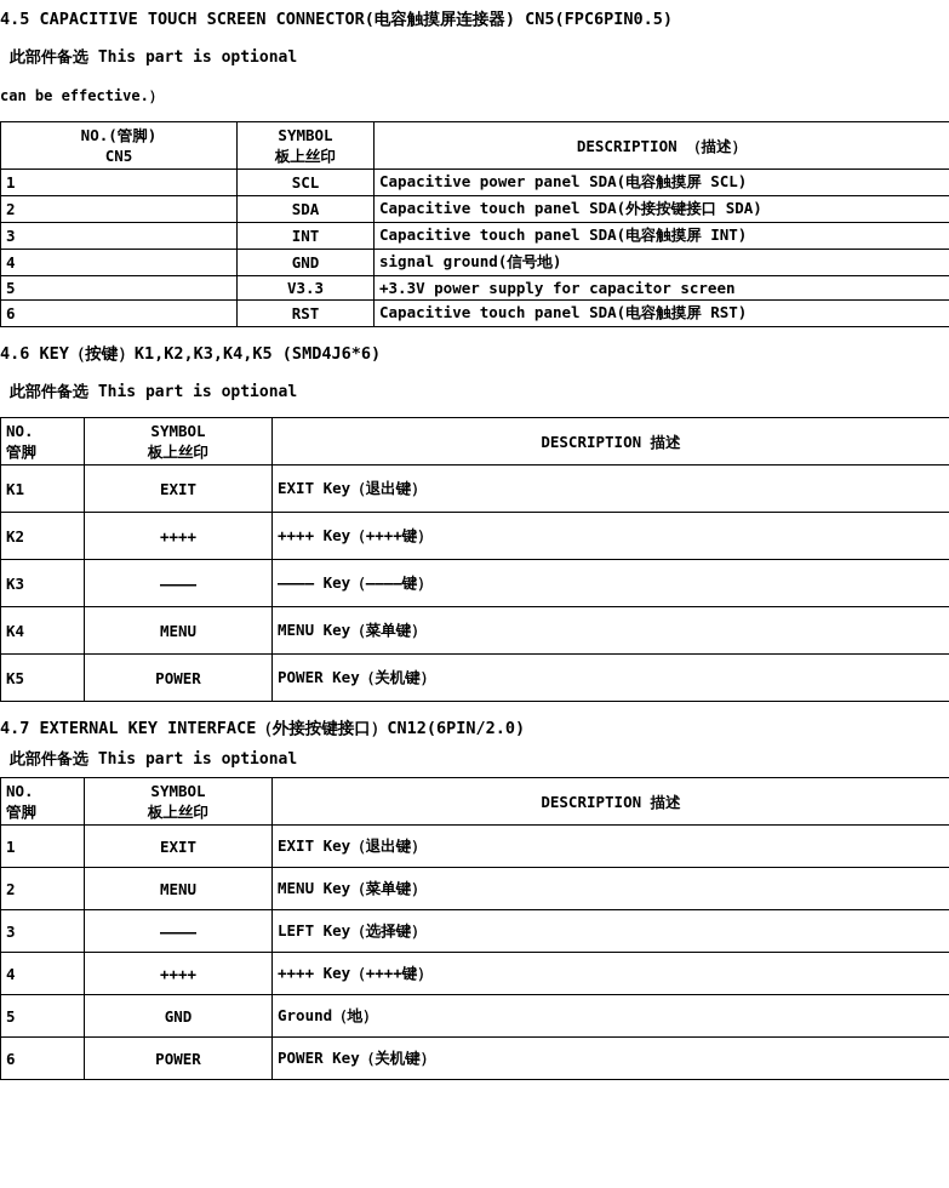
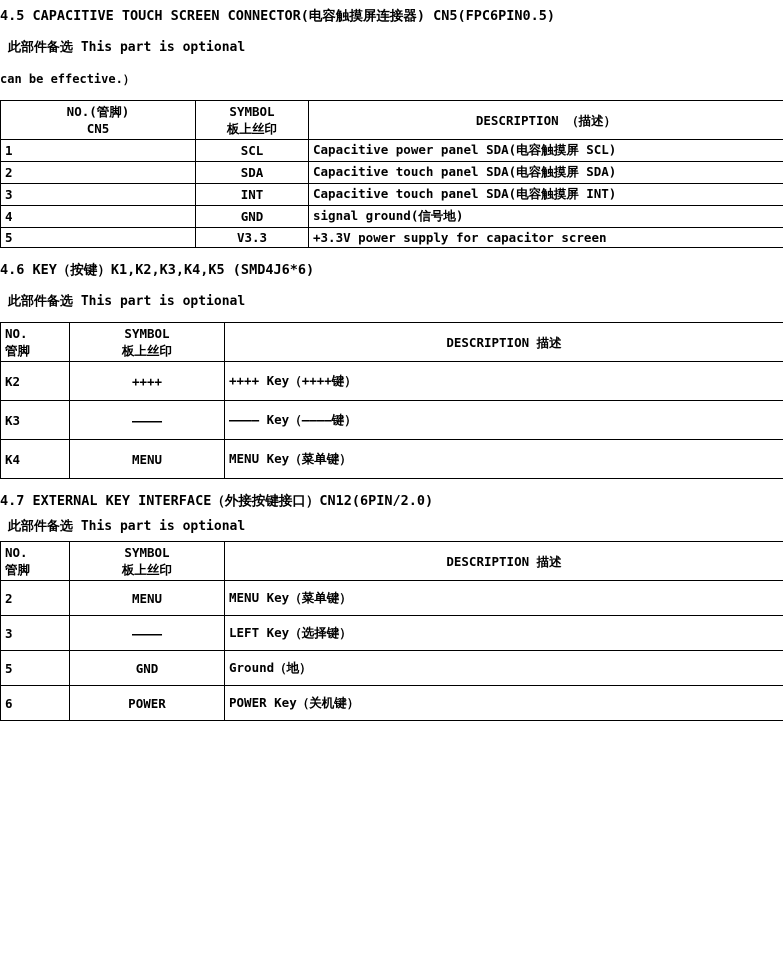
  4.5 CAPACITIVE TOUCH SCREEN CONNECTOR(电容触摸屏连接器) CN5(FPC6PIN0.5)
  此部件备选 This part is optional
  can be effective.）
  NO.(管脚) CN5	SYMBOL 板上丝印	DESCRIPTION （描述）
  1	SCL	Capacitive power panel SDA(电容触摸屏 SCL)
- 2	SDA	Capacitive touch panel SDA(外接按键接口 SDA)
+ 2	SDA	Capacitive touch panel SDA(电容触摸屏 SDA)
  3	INT	Capacitive touch panel SDA(电容触摸屏 INT)
  4	GND	signal ground(信号地)
  5	V3.3	+3.3V power supply for capacitor screen
- 6	RST	Capacitive touch panel SDA(电容触摸屏 RST)
  4.6 KEY（按键）K1,K2,K3,K4,K5 (SMD4J6*6)
  此部件备选 This part is optional
  NO. 管脚	SYMBOL 板上丝印	DESCRIPTION 描述
- K1	EXIT	EXIT Key（退出键）
  K2	++++	++++ Key（++++键）
  K3	————	———— Key（————键）
  K4	MENU	MENU Key（菜单键）
- K5	POWER	POWER Key（关机键）
  4.7 EXTERNAL KEY INTERFACE（外接按键接口）CN12(6PIN/2.0)
  此部件备选 This part is optional
  NO. 管脚	SYMBOL 板上丝印	DESCRIPTION 描述
- 1	EXIT	EXIT Key（退出键）
  2	MENU	MENU Key（菜单键）
  3	————	LEFT Key（选择键）
- 4	++++	++++ Key（++++键）
  5	GND	Ground（地）
  6	POWER	POWER Key（关机键）
